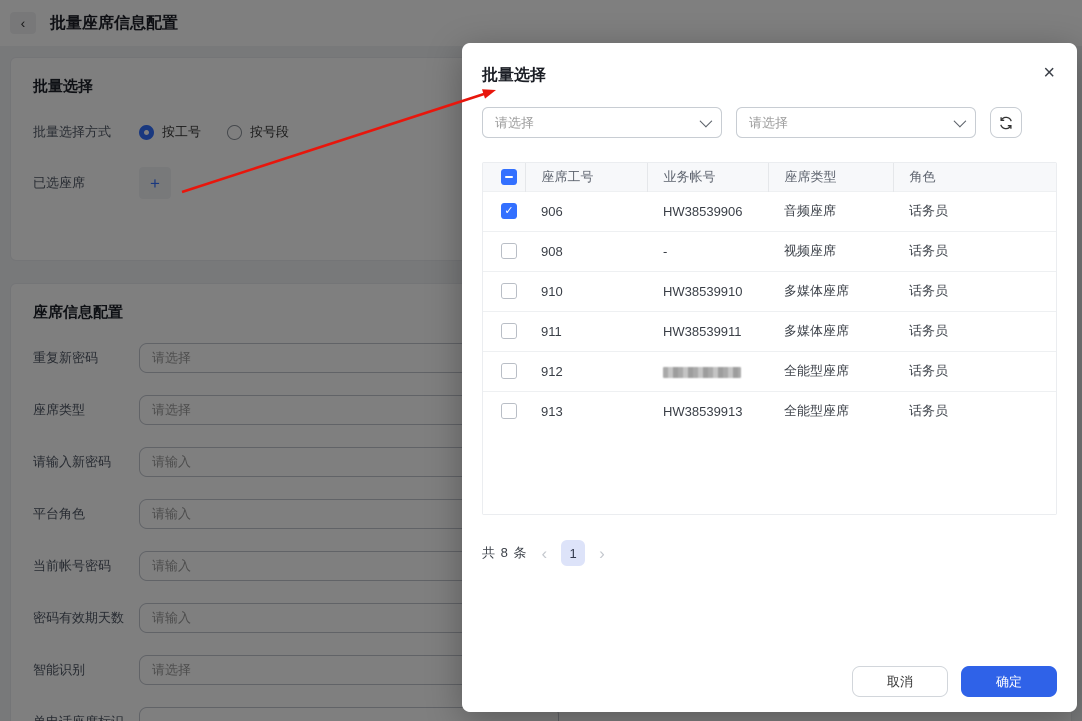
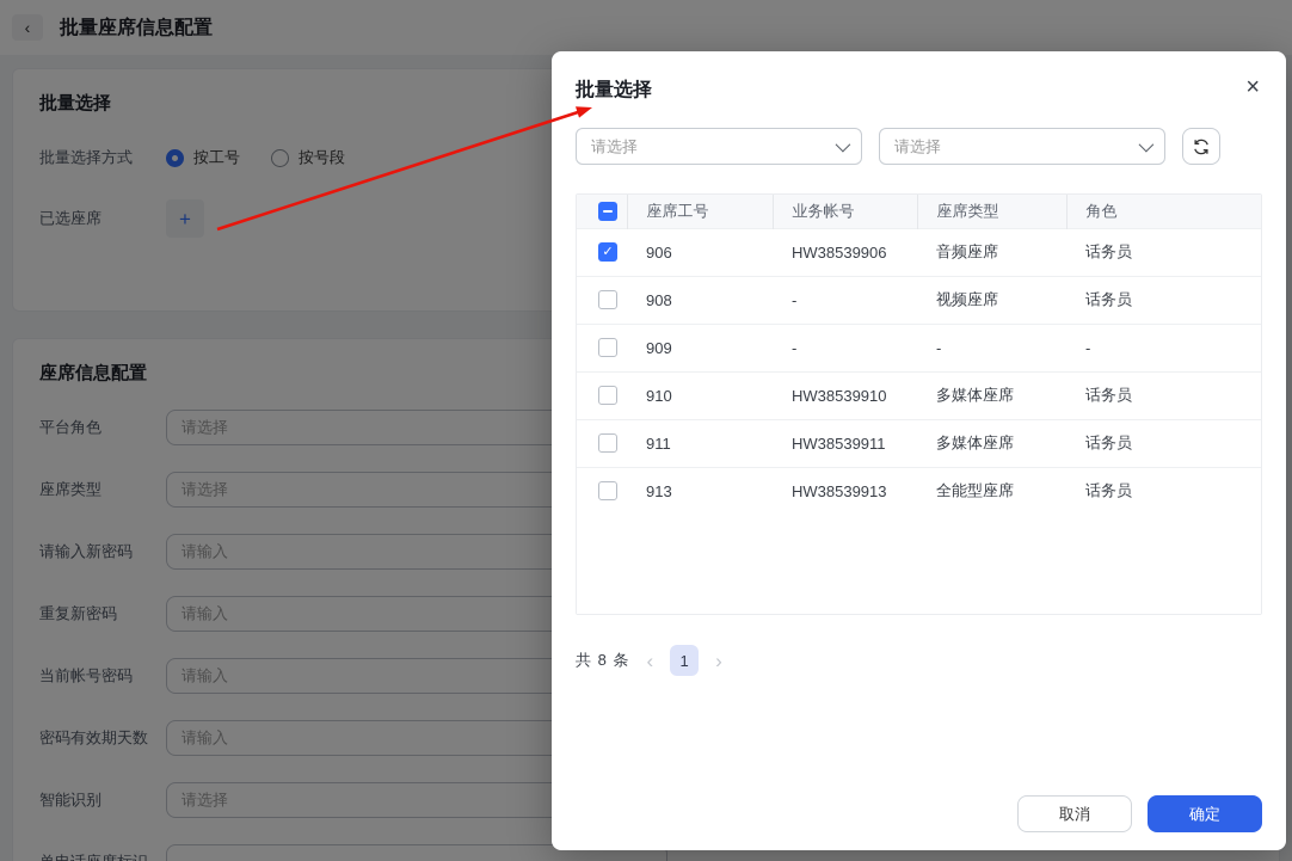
  ‹
  批量座席信息配置
  批量选择
  批量选择方式
  按工号
  按号段
  已选座席
  +
  座席信息配置
- 重复新密码
+ 平台角色
  请选择
  座席类型
  请选择
  请输入新密码
  请输入
- 平台角色
+ 重复新密码
  请输入
  当前帐号密码
  请输入
  密码有效期天数
  请输入
  智能识别
  请选择
  批量选择
  ×
  请选择
  请选择
  	座席工号	业务帐号	座席类型	角色
  ✓	906	HW38539906	音频座席	话务员
  	908	-	视频座席	话务员
+ 	909	-	-	-
  	910	HW38539910	多媒体座席	话务员
  	911	HW38539911	多媒体座席	话务员
- 	912		全能型座席	话务员
  	913	HW38539913	全能型座席	话务员
  共 8 条
  ‹
  1
  ›
  取消
  确定
